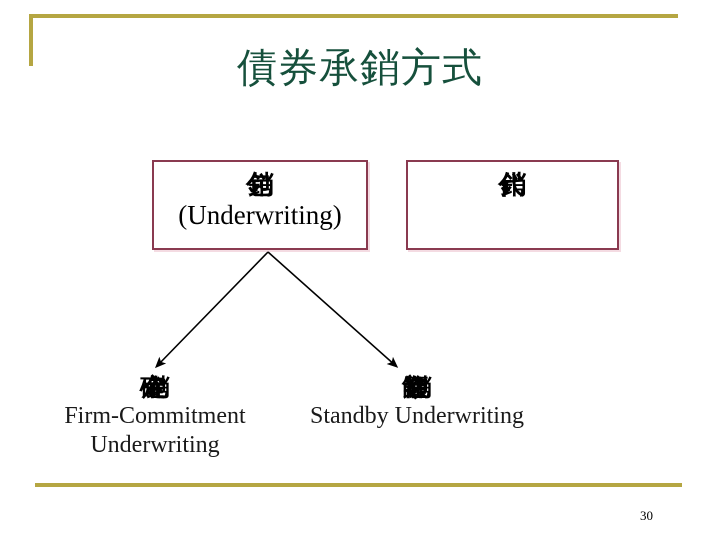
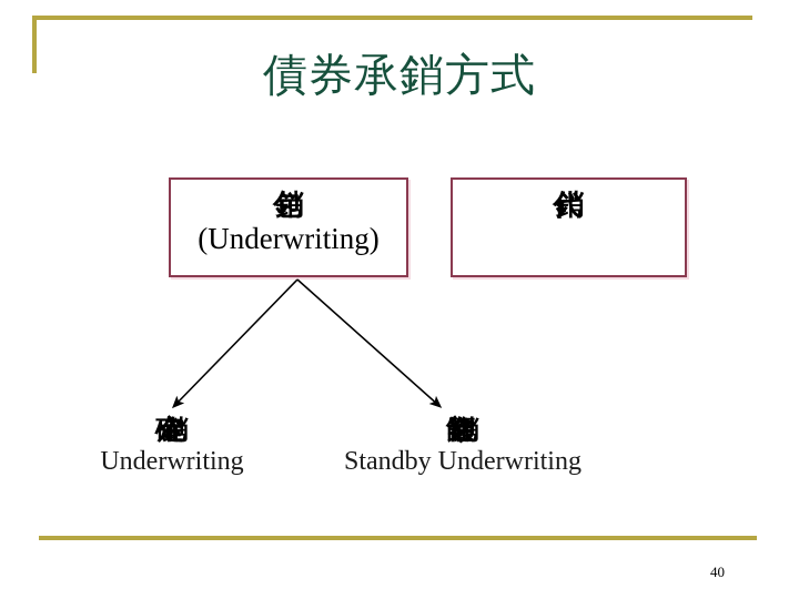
  債券承銷方式
  包銷
  (Underwriting)
  代銷
  確定包銷
- Firm-Commitment
  Underwriting
  餘額包銷
  Standby Underwriting
- 30
+ 40
